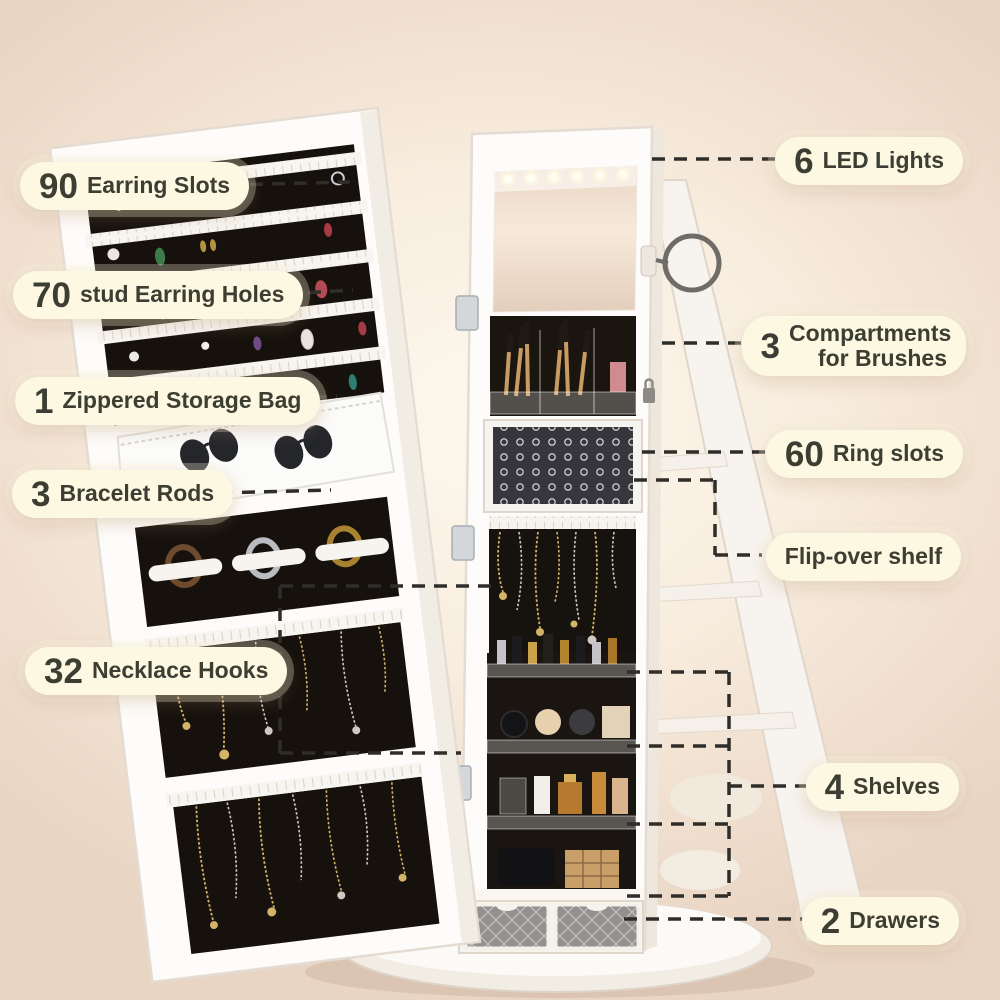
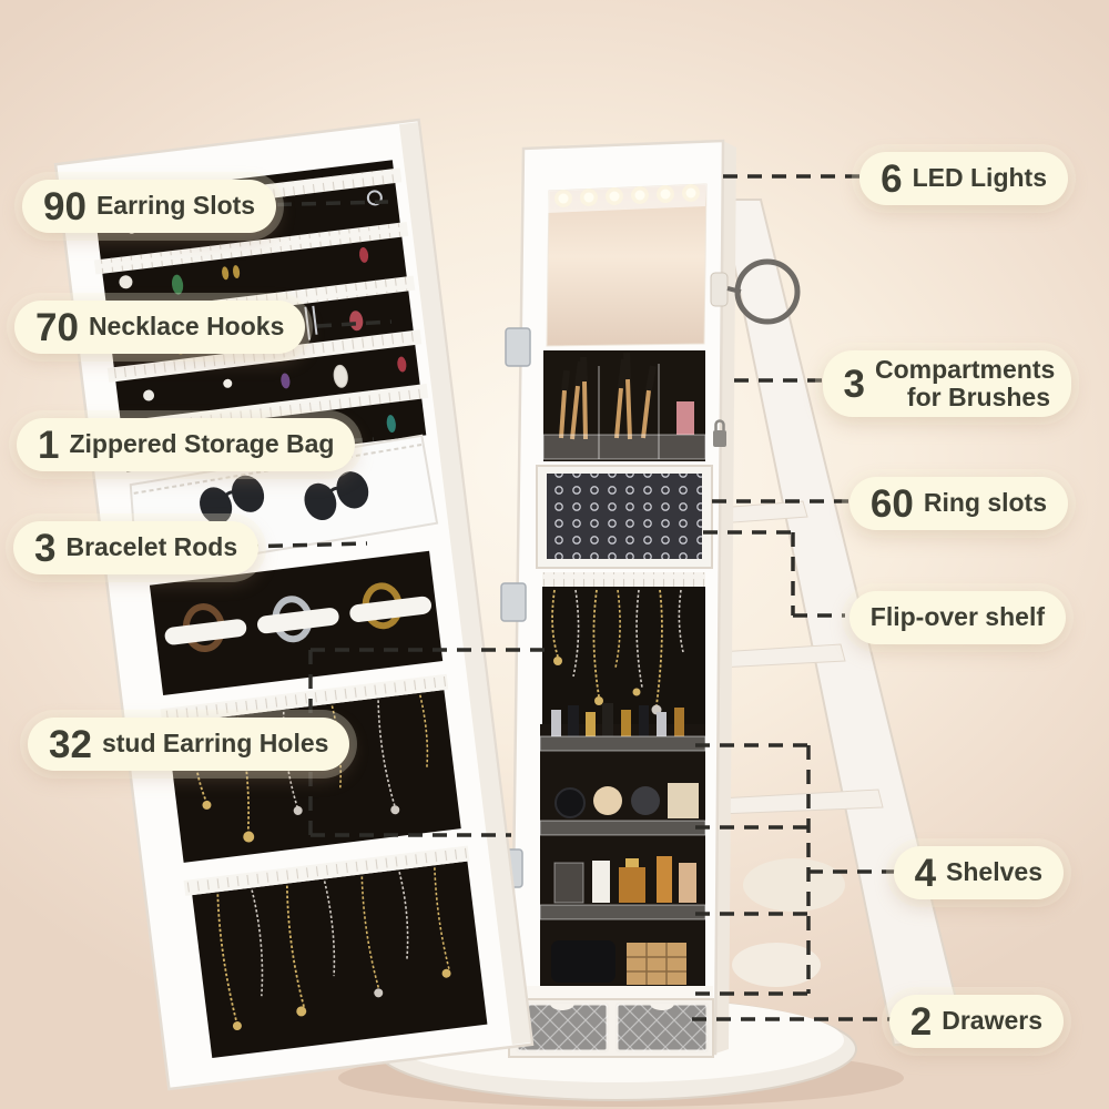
  90
  Earring Slots
  70
- stud Earring Holes
+ Necklace Hooks
  1
  Zippered Storage Bag
  3
  Bracelet Rods
  32
- Necklace Hooks
+ stud Earring Holes
  6
  LED Lights
  3
  Compartments for Brushes
  60
  Ring slots
  Flip-over shelf
  4
  Shelves
  2
  Drawers
